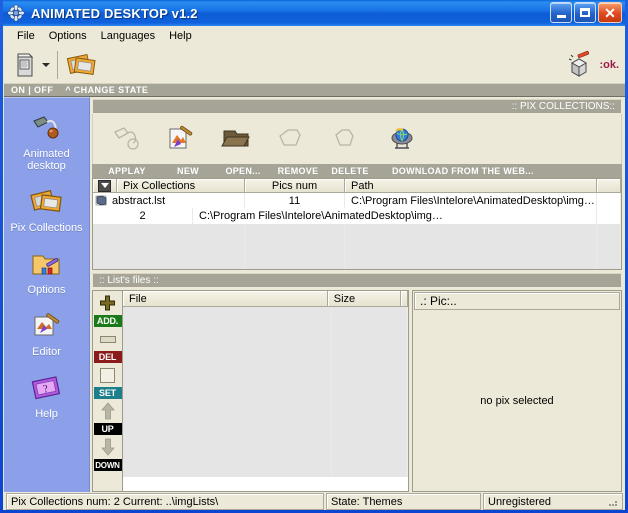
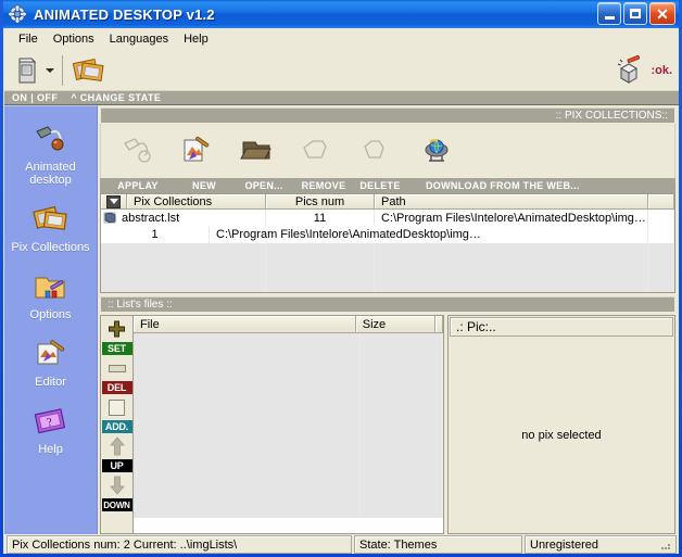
  ANIMATED DESKTOP v1.2
  ✕
  File
  Options
  Languages
  Help
  :ok.
  ON | OFF
  ^ CHANGE STATE
  Animated
  desktop
  Pix Collections
  Options
  Editor
  Help
  :: PIX COLLECTIONS::
  APPLAY
  NEW
  OPEN...
  REMOVE
  DELETE
  DOWNLOAD FROM THE WEB...
  Pix Collections
  Pics num
  Path
  abstract.lst
  11
  C:\Program Files\Intelore\AnimatedDesktop\img…
- 2
+ 1
  C:\Program Files\Intelore\AnimatedDesktop\img…
  :: List's files ::
- ADD.
+ SET
  DEL
- SET
+ ADD.
  UP
  DOWN
  File
  Size
  .: Pic:..
  no pix selected
  Pix Collections num: 2 Current: ..\imgLists\
  State: Themes
  Unregistered
